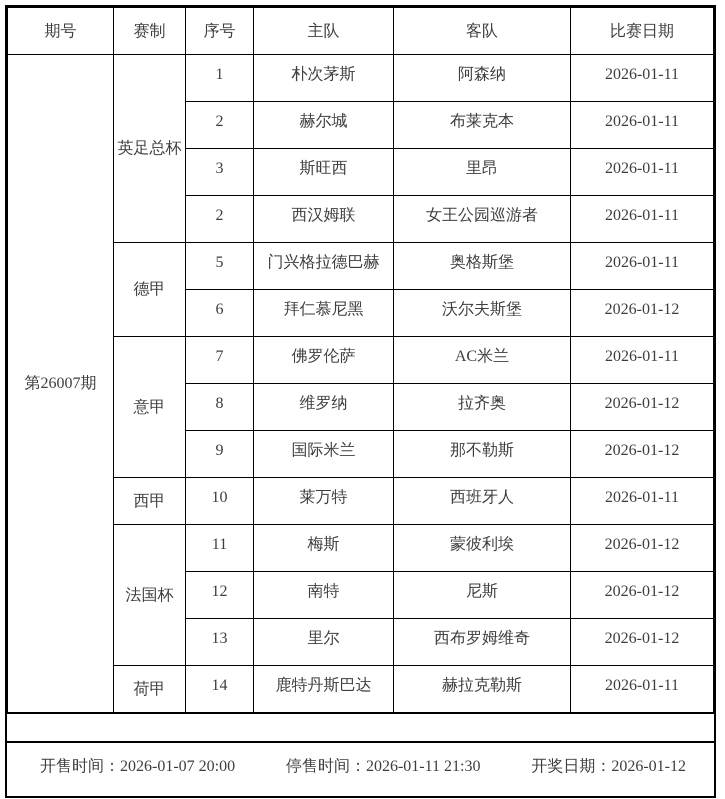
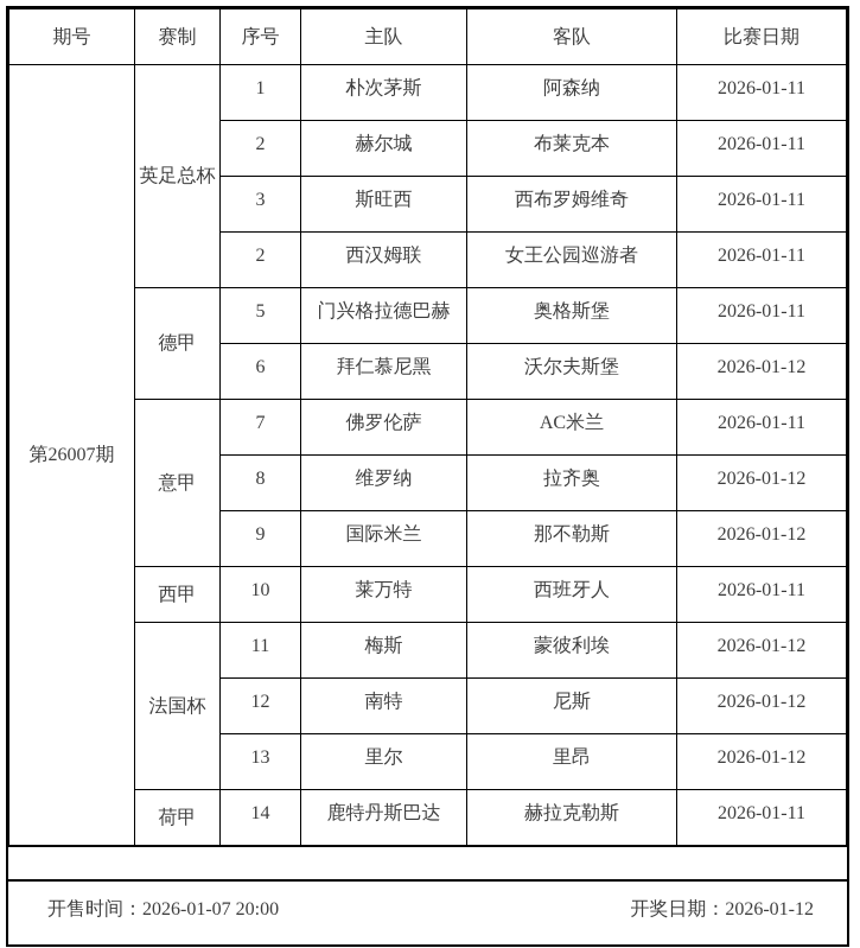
  期号	赛制	序号	主队	客队	比赛日期
  第26007期	英足总杯	1	朴次茅斯	阿森纳	2026-01-11
  2	赫尔城	布莱克本	2026-01-11
- 3	斯旺西	里昂	2026-01-11
+ 3	斯旺西	西布罗姆维奇	2026-01-11
  2	西汉姆联	女王公园巡游者	2026-01-11
  德甲	5	门兴格拉德巴赫	奥格斯堡	2026-01-11
  6	拜仁慕尼黑	沃尔夫斯堡	2026-01-12
  意甲	7	佛罗伦萨	AC米兰	2026-01-11
  8	维罗纳	拉齐奥	2026-01-12
  9	国际米兰	那不勒斯	2026-01-12
  西甲	10	莱万特	西班牙人	2026-01-11
  法国杯	11	梅斯	蒙彼利埃	2026-01-12
  12	南特	尼斯	2026-01-12
- 13	里尔	西布罗姆维奇	2026-01-12
+ 13	里尔	里昂	2026-01-12
  荷甲	14	鹿特丹斯巴达	赫拉克勒斯	2026-01-11
  开售时间：2026-01-07 20:00
- 停售时间：2026-01-11 21:30
  开奖日期：2026-01-12
